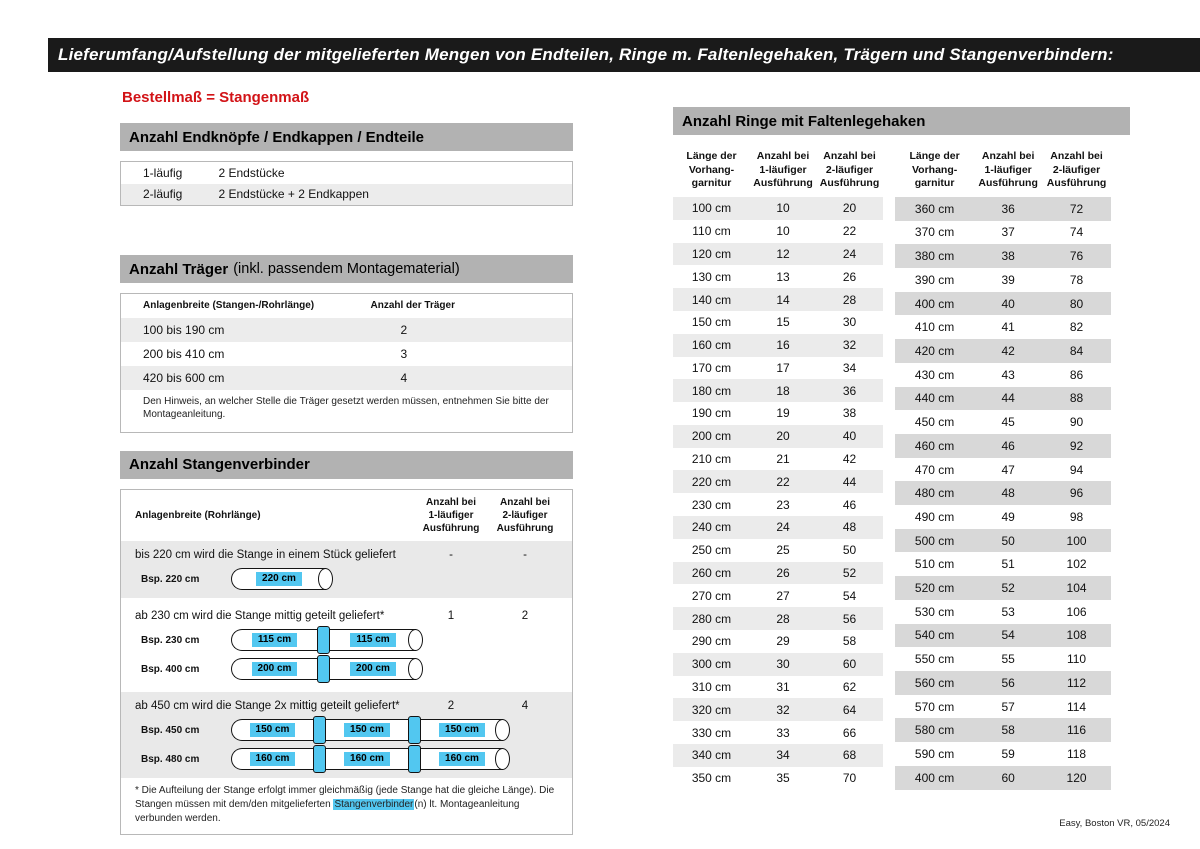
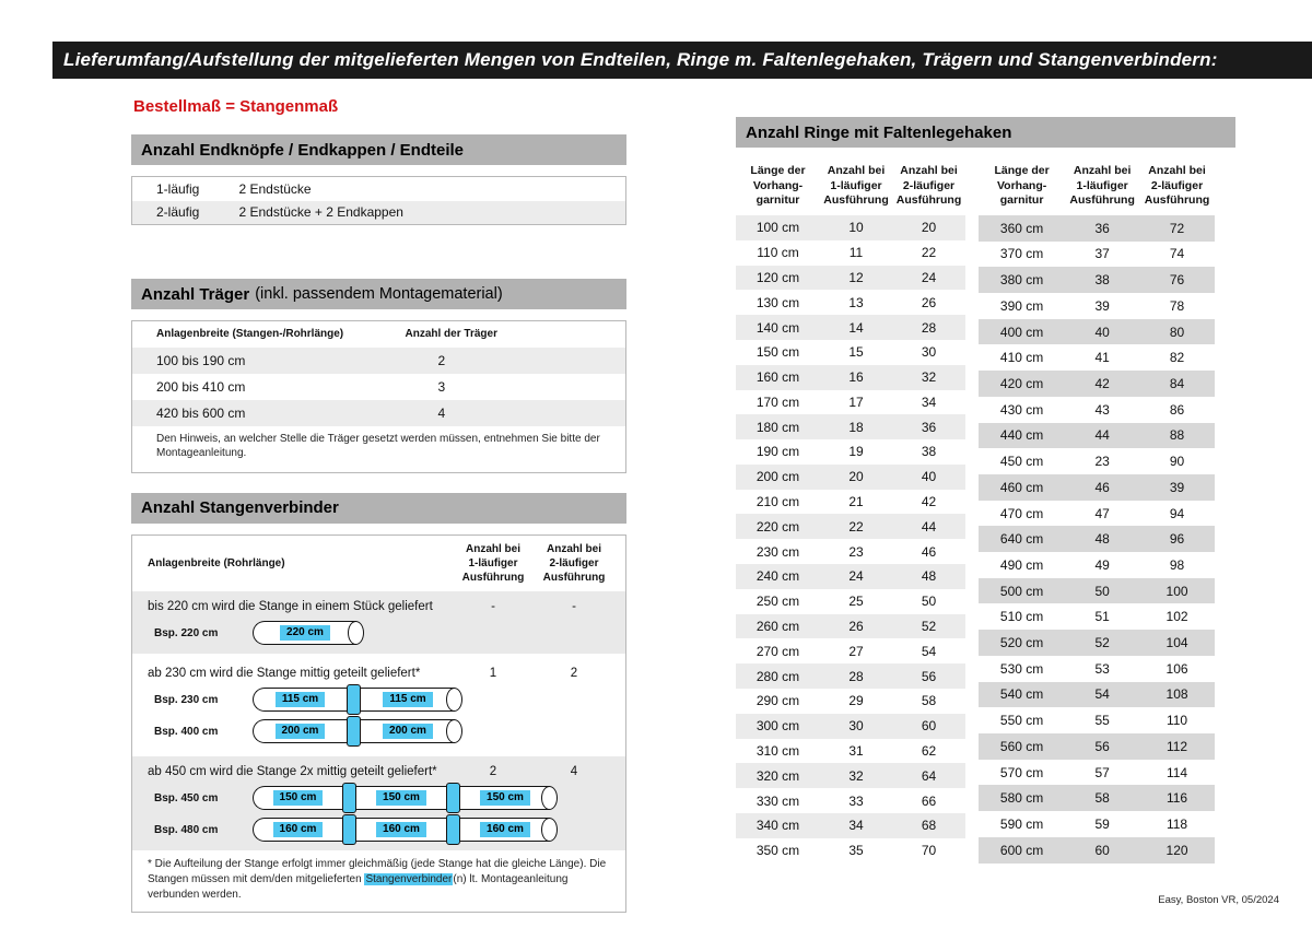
  Lieferumfang/Aufstellung der mitgelieferten Mengen von Endteilen, Ringe m. Faltenlegehaken, Trägern und Stangenverbindern:
  Bestellmaß = Stangenmaß
  Anzahl Endknöpfe / Endkappen / Endteile
  1-läufig	2 Endstücke
  2-läufig	2 Endstücke + 2 Endkappen
  Anzahl Träger
  (inkl. passendem Montagematerial)
  Anlagenbreite (Stangen-/Rohrlänge)	Anzahl der Träger
  100 bis 190 cm	2
  200 bis 410 cm	3
  420 bis 600 cm	4
  Den Hinweis, an welcher Stelle die Träger gesetzt werden müssen, entnehmen Sie bitte der Montageanleitung.
  Anzahl Stangenverbinder
  Anlagenbreite (Rohrlänge)
  Anzahl bei
  1-läufiger
  Ausführung
  Anzahl bei
  2-läufiger
  Ausführung
  bis 220 cm wird die Stange in einem Stück geliefert
  -
  -
  Bsp. 220 cm
  220 cm
  ab 230 cm wird die Stange mittig geteilt geliefert*
  1
  2
  Bsp. 230 cm
  115 cm
  115 cm
  Bsp. 400 cm
  200 cm
  200 cm
  ab 450 cm wird die Stange 2x mittig geteilt geliefert*
  2
  4
  Bsp. 450 cm
  150 cm
  150 cm
  150 cm
  Bsp. 480 cm
  160 cm
  160 cm
  160 cm
  * Die Aufteilung der Stange erfolgt immer gleichmäßig (jede Stange hat die gleiche Länge). Die Stangen müssen mit dem/den mitgelieferten Stangenverbinder(n) lt. Montageanleitung verbunden werden.
  Anzahl Ringe mit Faltenlegehaken
  Länge der Vorhang- garnitur	Anzahl bei 1-läufiger Ausführung	Anzahl bei 2-läufiger Ausführung
  100 cm	10	20
- 110 cm	10	22
+ 110 cm	11	22
  120 cm	12	24
  130 cm	13	26
  140 cm	14	28
  150 cm	15	30
  160 cm	16	32
  170 cm	17	34
  180 cm	18	36
  190 cm	19	38
  200 cm	20	40
  210 cm	21	42
  220 cm	22	44
  230 cm	23	46
  240 cm	24	48
  250 cm	25	50
  260 cm	26	52
  270 cm	27	54
  280 cm	28	56
  290 cm	29	58
  300 cm	30	60
  310 cm	31	62
  320 cm	32	64
  330 cm	33	66
  340 cm	34	68
  350 cm	35	70
  Länge der Vorhang- garnitur	Anzahl bei 1-läufiger Ausführung	Anzahl bei 2-läufiger Ausführung
  360 cm	36	72
  370 cm	37	74
  380 cm	38	76
  390 cm	39	78
  400 cm	40	80
  410 cm	41	82
  420 cm	42	84
  430 cm	43	86
  440 cm	44	88
- 450 cm	45	90
+ 450 cm	23	90
- 460 cm	46	92
+ 460 cm	46	39
  470 cm	47	94
- 480 cm	48	96
+ 640 cm	48	96
  490 cm	49	98
  500 cm	50	100
  510 cm	51	102
  520 cm	52	104
  530 cm	53	106
  540 cm	54	108
  550 cm	55	110
  560 cm	56	112
  570 cm	57	114
  580 cm	58	116
  590 cm	59	118
- 400 cm	60	120
+ 600 cm	60	120
  Easy, Boston VR, 05/2024
